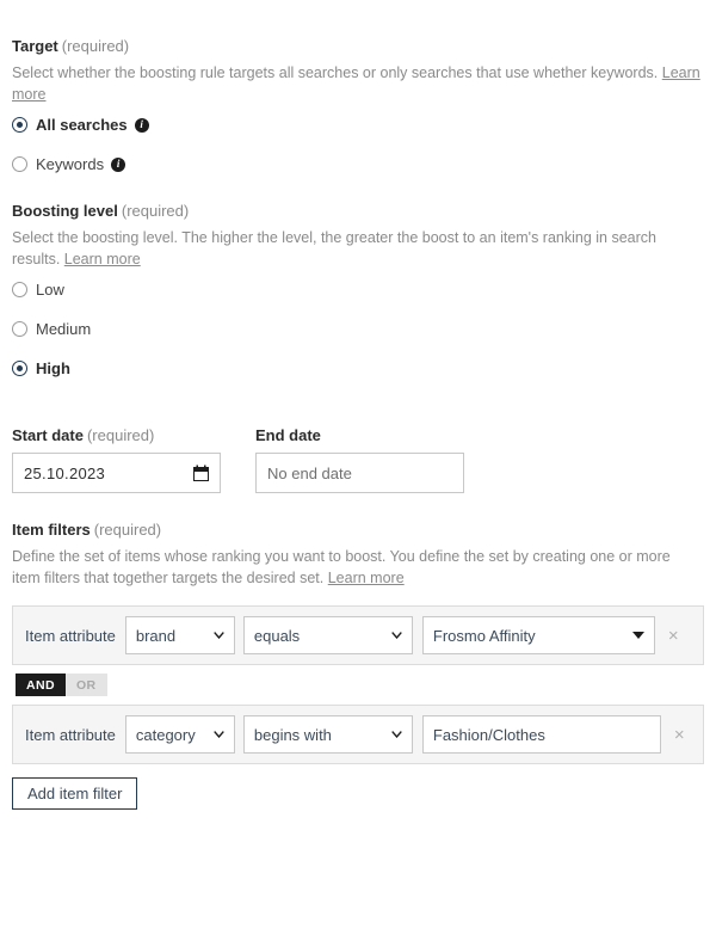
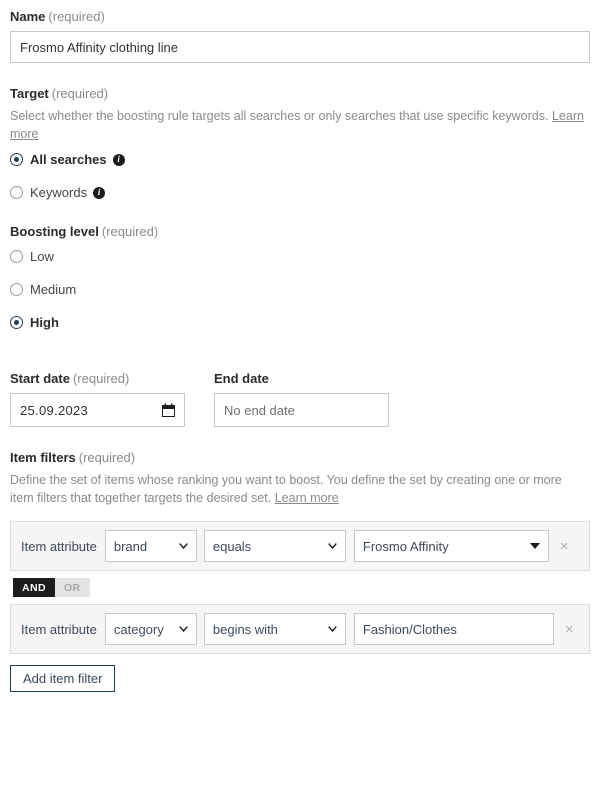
+ Name (required)
+ Frosmo Affinity clothing line
  Target (required)
- Select whether the boosting rule targets all searches or only searches that use whether keywords. Learn more
+ Select whether the boosting rule targets all searches or only searches that use specific keywords. Learn more
  All searches
  i
  Keywords
  i
  Boosting level (required)
- Select the boosting level. The higher the level, the greater the boost to an item's ranking in search results. Learn more
  Low
  Medium
  High
  Start date (required)
- 25.10.2023
+ 25.09.2023
  End date
  No end date
  Item filters (required)
  Define the set of items whose ranking you want to boost. You define the set by creating one or more item filters that together targets the desired set. Learn more
  Item attribute
  brand
  equals
  Frosmo Affinity
  ×
  AND
  OR
  Item attribute
  category
  begins with
  Fashion/Clothes
  ×
  Add item filter
